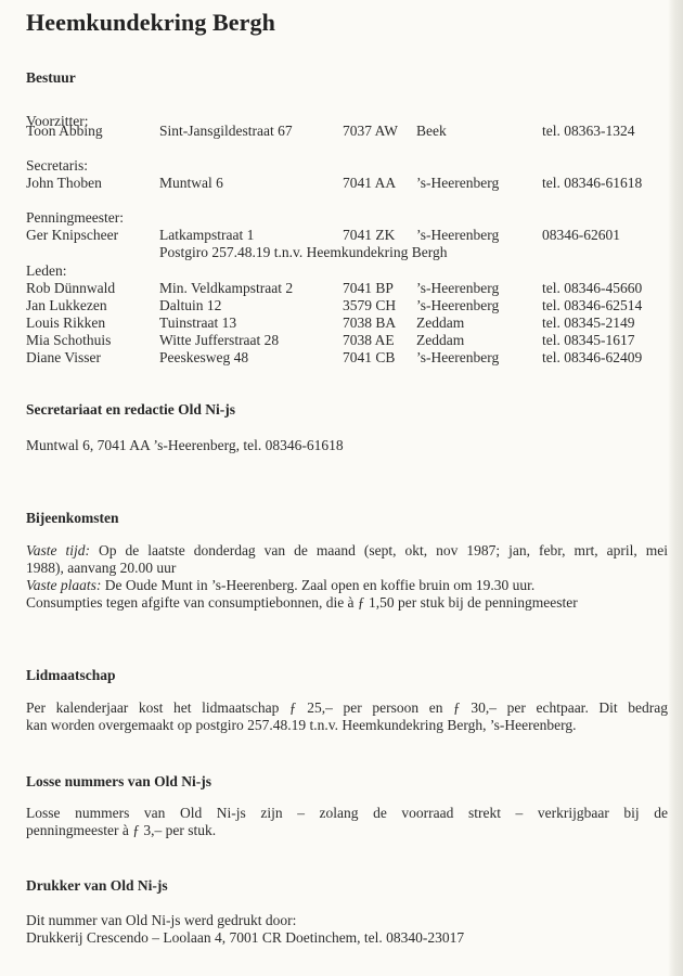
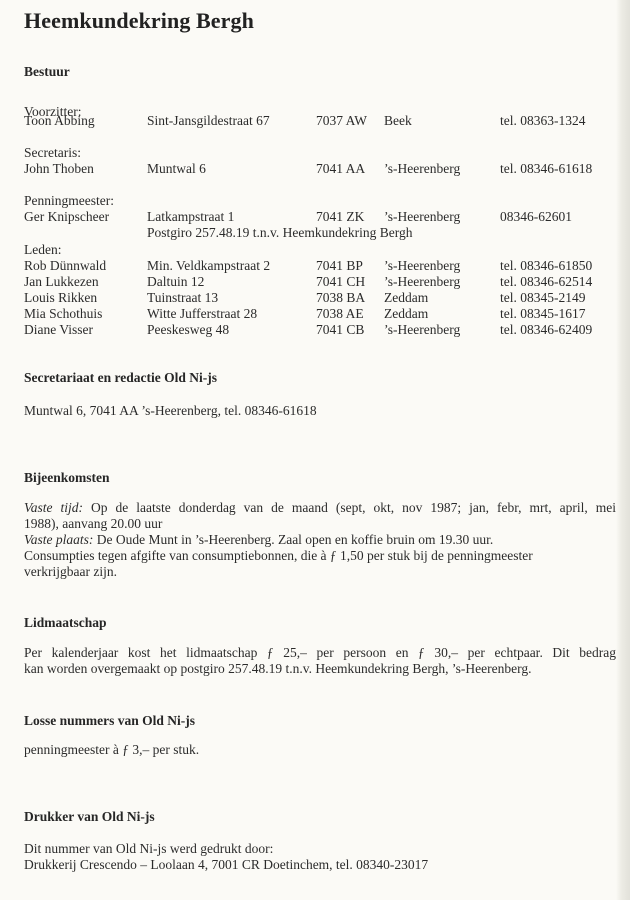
  Heemkundekring Bergh
  Bestuur
  Voorzitter:
  Toon Abbing
  Sint-Jansgildestraat 67
  7037 AW
  Beek
  tel. 08363-1324
  Secretaris:
  John Thoben
  Muntwal 6
  7041 AA
  ’s-Heerenberg
  tel. 08346-61618
  Penningmeester:
  Ger Knipscheer
  Latkampstraat 1
  7041 ZK
  ’s-Heerenberg
  08346-62601
  Postgiro 257.48.19 t.n.v. Heemkundekring Bergh
  Leden:
  Rob Dünnwald
  Min. Veldkampstraat 2
  7041 BP
  ’s-Heerenberg
- tel. 08346-45660
+ tel. 08346-61850
  Jan Lukkezen
  Daltuin 12
- 3579 CH
+ 7041 CH
  ’s-Heerenberg
  tel. 08346-62514
  Louis Rikken
  Tuinstraat 13
  7038 BA
  Zeddam
  tel. 08345-2149
  Mia Schothuis
  Witte Jufferstraat 28
  7038 AE
  Zeddam
  tel. 08345-1617
  Diane Visser
  Peeskesweg 48
  7041 CB
  ’s-Heerenberg
  tel. 08346-62409
  Secretariaat en redactie Old Ni-js
  Muntwal 6, 7041 AA ’s-Heerenberg, tel. 08346-61618
  Bijeenkomsten
  Vaste tijd: Op de laatste donderdag van de maand (sept, okt, nov 1987; jan, febr, mrt, april, mei
  1988), aanvang 20.00 uur
  Vaste plaats: De Oude Munt in ’s-Heerenberg. Zaal open en koffie bruin om 19.30 uur.
  Consumpties tegen afgifte van consumptiebonnen, die à ƒ 1,50 per stuk bij de penningmeester
+ verkrijgbaar zijn.
  Lidmaatschap
  Per kalenderjaar kost het lidmaatschap ƒ 25,– per persoon en ƒ 30,– per echtpaar. Dit bedrag
  kan worden overgemaakt op postgiro 257.48.19 t.n.v. Heemkundekring Bergh, ’s-Heerenberg.
  Losse nummers van Old Ni-js
- Losse nummers van Old Ni-js zijn – zolang de voorraad strekt – verkrijgbaar bij de
  penningmeester à ƒ 3,– per stuk.
  Drukker van Old Ni-js
  Dit nummer van Old Ni-js werd gedrukt door:
  Drukkerij Crescendo – Loolaan 4, 7001 CR Doetinchem, tel. 08340-23017
